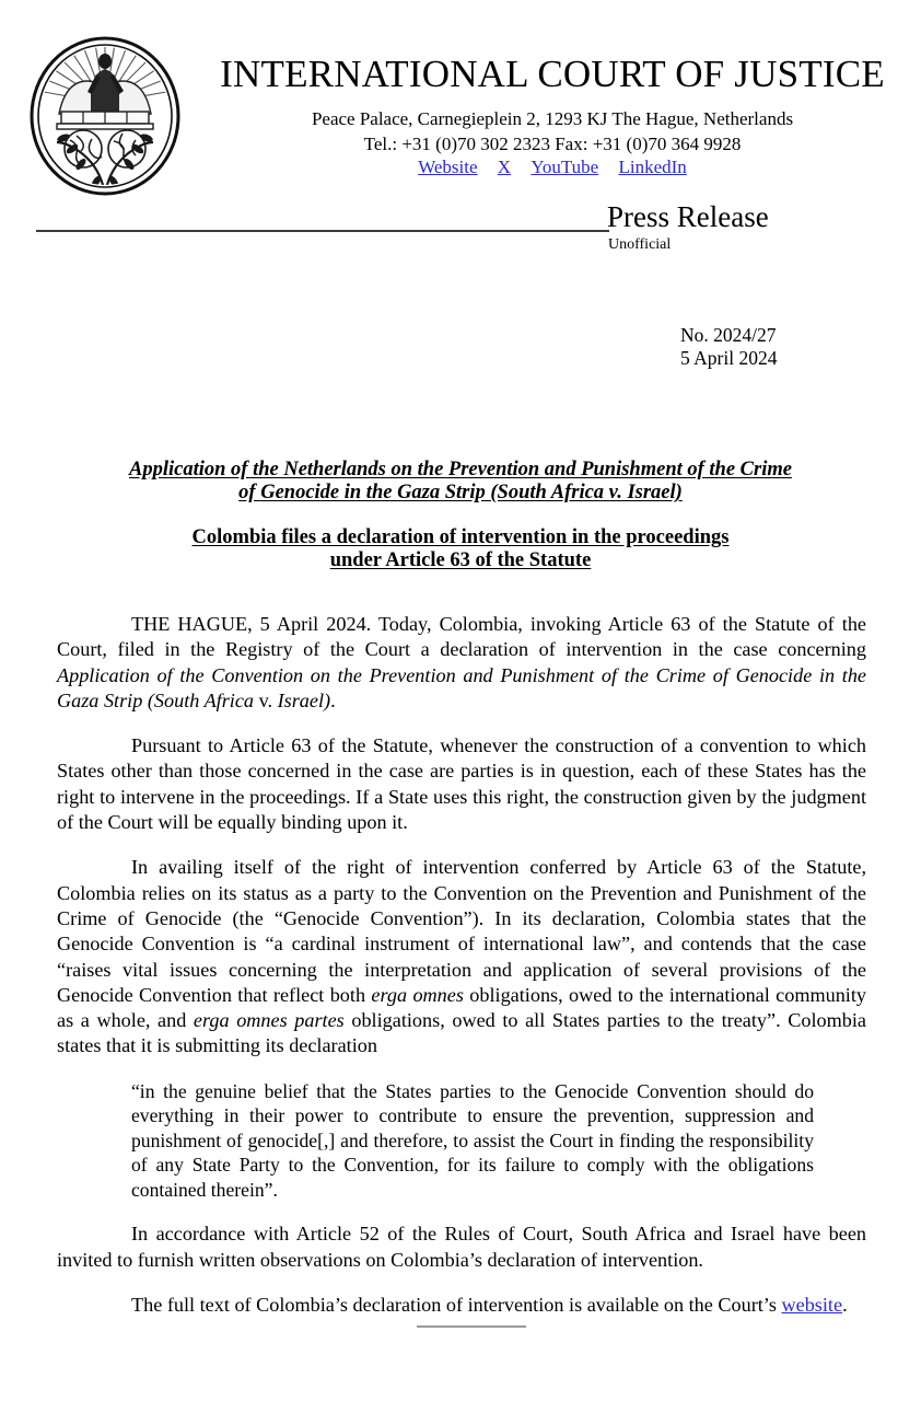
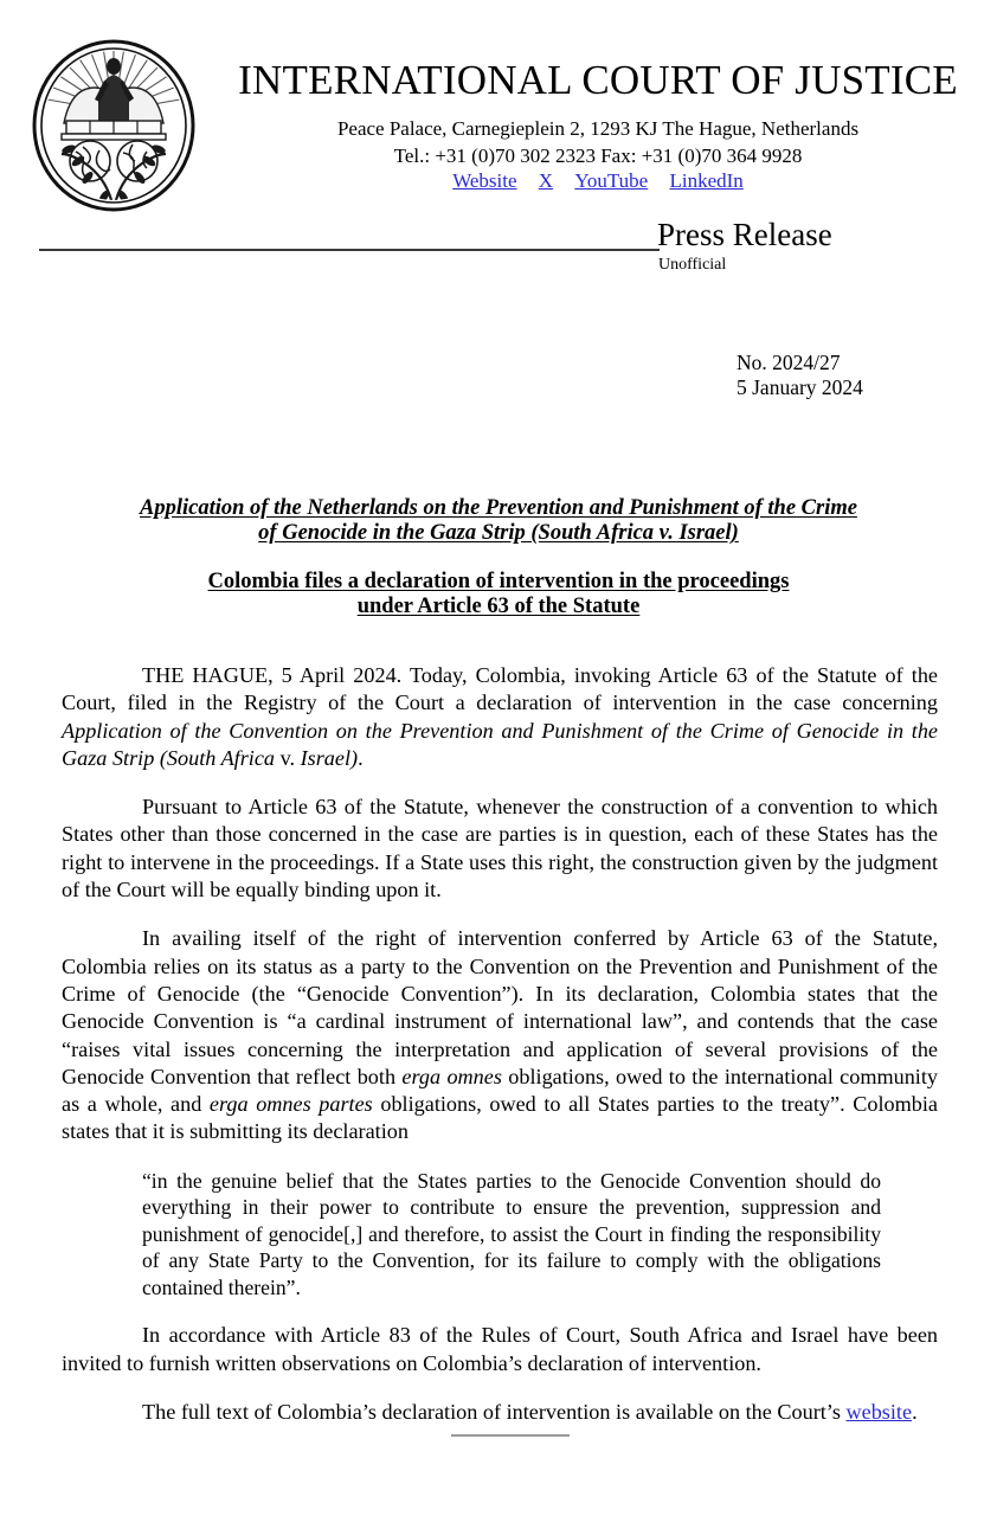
  INTERNATIONAL COURT OF JUSTICE
  Peace Palace, Carnegieplein 2, 1293 KJ The Hague, Netherlands
  Tel.: +31 (0)70 302 2323 Fax: +31 (0)70 364 9928
  Website X YouTube LinkedIn
  Press Release
  Unofficial
  No. 2024/27
- 5 April 2024
+ 5 January 2024
  Application of the Netherlands on the Prevention and Punishment of the Crime
  of Genocide in the Gaza Strip (South Africa v. Israel)
  Colombia files a declaration of intervention in the proceedings
  under Article 63 of the Statute
  THE HAGUE, 5 April 2024. Today, Colombia, invoking Article 63 of the Statute of the Court, filed in the Registry of the Court a declaration of intervention in the case concerning Application of the Convention on the Prevention and Punishment of the Crime of Genocide in the Gaza Strip (South Africa v. Israel).
  Pursuant to Article 63 of the Statute, whenever the construction of a convention to which States other than those concerned in the case are parties is in question, each of these States has the right to intervene in the proceedings. If a State uses this right, the construction given by the judgment of the Court will be equally binding upon it.
  In availing itself of the right of intervention conferred by Article 63 of the Statute, Colombia relies on its status as a party to the Convention on the Prevention and Punishment of the Crime of Genocide (the “Genocide Convention”). In its declaration, Colombia states that the Genocide Convention is “a cardinal instrument of international law”, and contends that the case “raises vital issues concerning the interpretation and application of several provisions of the Genocide Convention that reflect both erga omnes obligations, owed to the international community as a whole, and erga omnes partes obligations, owed to all States parties to the treaty”. Colombia states that it is submitting its declaration
  “in the genuine belief that the States parties to the Genocide Convention should do everything in their power to contribute to ensure the prevention, suppression and punishment of genocide[,] and therefore, to assist the Court in finding the responsibility of any State Party to the Convention, for its failure to comply with the obligations contained therein”.
- In accordance with Article 52 of the Rules of Court, South Africa and Israel have been invited to furnish written observations on Colombia’s declaration of intervention.
+ In accordance with Article 83 of the Rules of Court, South Africa and Israel have been invited to furnish written observations on Colombia’s declaration of intervention.
  The full text of Colombia’s declaration of intervention is available on the Court’s website.
